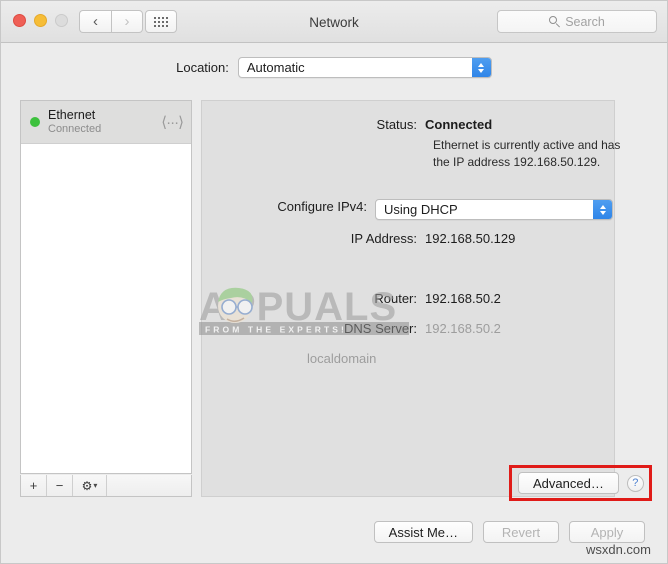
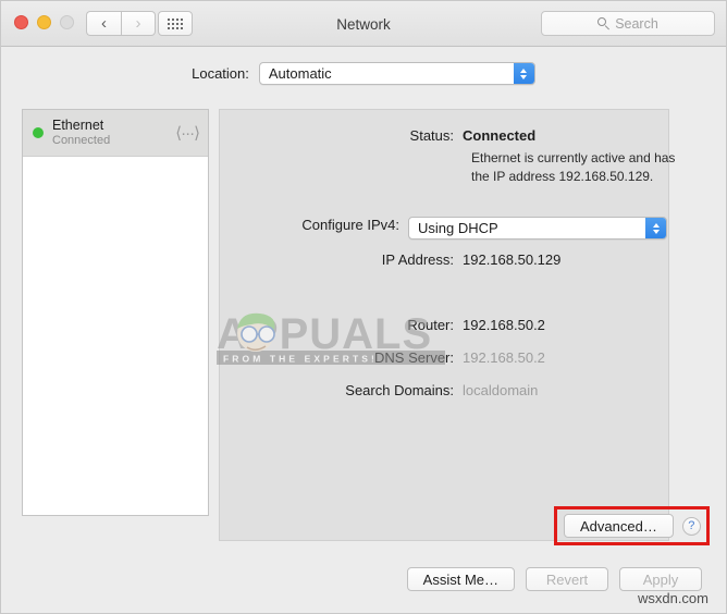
  ‹
  ›
  Network
  Search
  Location:
  Automatic
  Ethernet
  Connected
  ⟨···⟩
- +
- −
- ⚙
- ▾
  Status:
  Connected
  Ethernet is currently active and has the IP address 192.168.50.129.
  Configure IPv4:
  Using DHCP
  IP Address:
  192.168.50.129
  Router:
  192.168.50.2
  DNS Server:
  192.168.50.2
+ Search Domains:
  localdomain
  APPUALS
  FROM THE EXPERTS!
  Advanced…
  ?
  Assist Me…
  Revert
  Apply
  wsxdn.com
